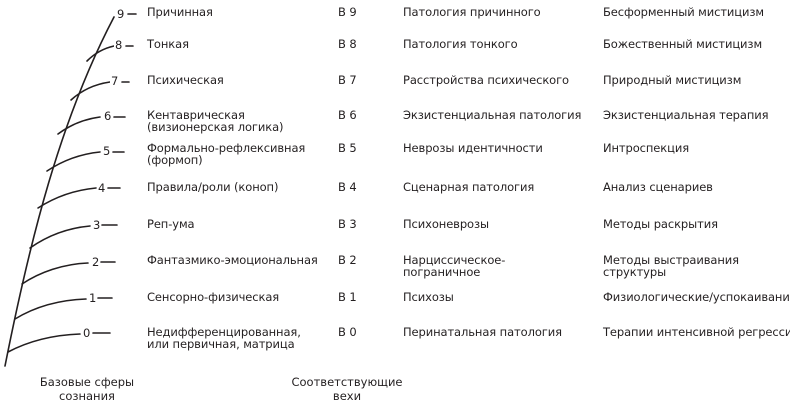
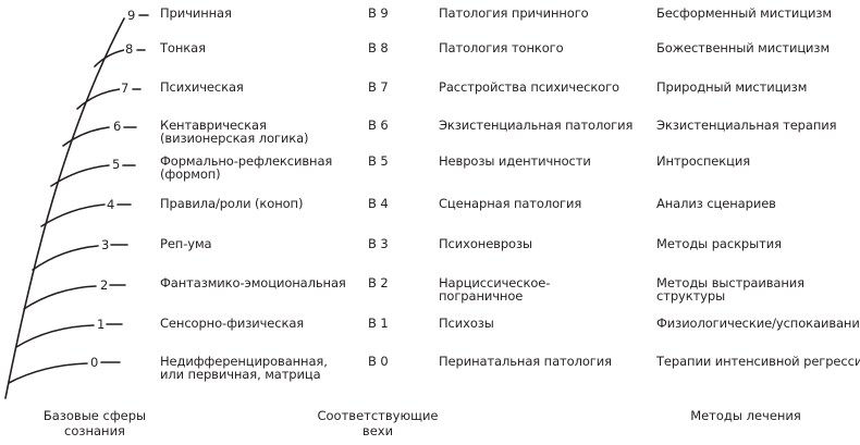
  9
  8
  7
  6
  5
  4
  3
  2
  1
  0
  Причинная
  В 9
  Патология причинного
  Бесформенный мистицизм
  Тонкая
  В 8
  Патология тонкого
  Божественный мистицизм
  Психическая
  В 7
  Расстройства психического
  Природный мистицизм
  Кентаврическая
  (визионерская логика)
  В 6
  Экзистенциальная патология
  Экзистенциальная терапия
  Формально-рефлексивная
  (формоп)
  В 5
  Неврозы идентичности
  Интроспекция
  Правила/роли (коноп)
  В 4
  Сценарная патология
  Анализ сценариев
  Реп-ума
  В 3
  Психоневрозы
  Методы раскрытия
  Фантазмико-эмоциональная
  В 2
  Нарциссическое-
  пограничное
  Методы выстраивания
  структуры
  Сенсорно-физическая
  В 1
  Психозы
  Физиологические/успокаивани
  Недифференцированная,
  или первичная, матрица
  В 0
  Перинатальная патология
  Терапии интенсивной регресси
  Базовые сферы
  сознания
  Соответствующие
  вехи
+ Методы лечения
